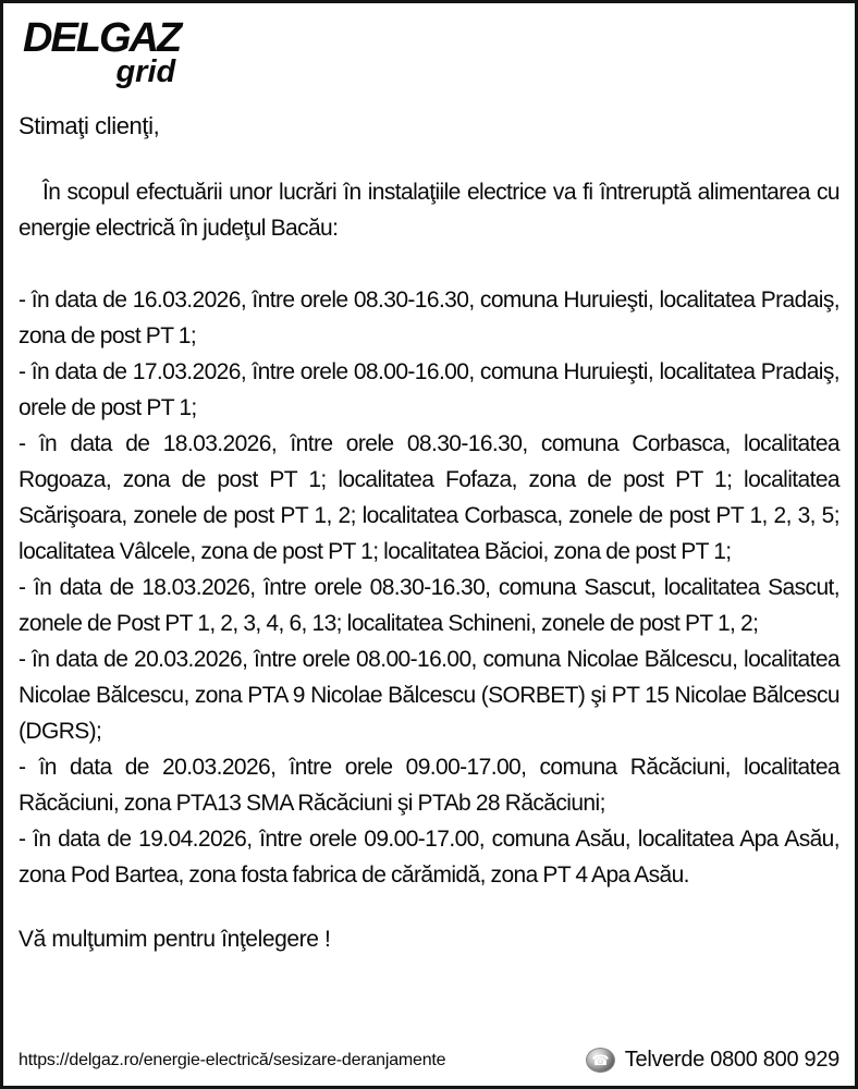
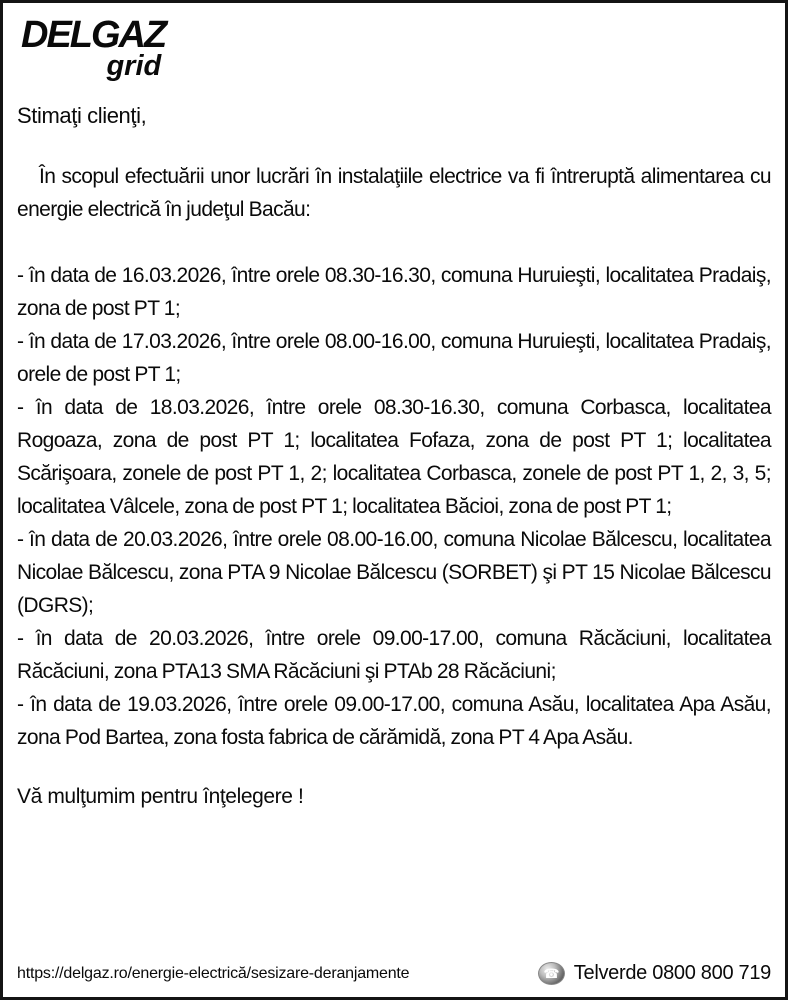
  DELGAZ
  grid
  Stimaţi clienţi,
  În scopul efectuării unor lucrări în instalaţiile electrice va fi întreruptă alimentarea cu energie electrică în judeţul Bacău:
  - în data de 16.03.2026, între orele 08.30-16.30, comuna Huruieşti, localitatea Pradaiş, zona de post PT 1;
  - în data de 17.03.2026, între orele 08.00-16.00, comuna Huruieşti, localitatea Pradaiş, orele de post PT 1;
  - în data de 18.03.2026, între orele 08.30-16.30, comuna Corbasca, localitatea Rogoaza, zona de post PT 1; localitatea Fofaza, zona de post PT 1; localitatea Scărişoara, zonele de post PT 1, 2; localitatea Corbasca, zonele de post PT 1, 2, 3, 5; localitatea Vâlcele, zona de post PT 1; localitatea Băcioi, zona de post PT 1;
- - în data de 18.03.2026, între orele 08.30-16.30, comuna Sascut, localitatea Sascut, zonele de Post PT 1, 2, 3, 4, 6, 13; localitatea Schineni, zonele de post PT 1, 2;
  - în data de 20.03.2026, între orele 08.00-16.00, comuna Nicolae Bălcescu, localitatea Nicolae Bălcescu, zona PTA 9 Nicolae Bălcescu (SORBET) şi PT 15 Nicolae Bălcescu (DGRS);
  - în data de 20.03.2026, între orele 09.00-17.00, comuna Răcăciuni, localitatea Răcăciuni, zona PTA13 SMA Răcăciuni şi PTAb 28 Răcăciuni;
- - în data de 19.04.2026, între orele 09.00-17.00, comuna Asău, localitatea Apa Asău, zona Pod Bartea, zona fosta fabrica de cărămidă, zona PT 4 Apa Asău.
+ - în data de 19.03.2026, între orele 09.00-17.00, comuna Asău, localitatea Apa Asău, zona Pod Bartea, zona fosta fabrica de cărămidă, zona PT 4 Apa Asău.
  Vă mulţumim pentru înţelegere !
  https://delgaz.ro/energie-electrică/sesizare-deranjamente
  ☎
- Telverde 0800 800 929
+ Telverde 0800 800 719
